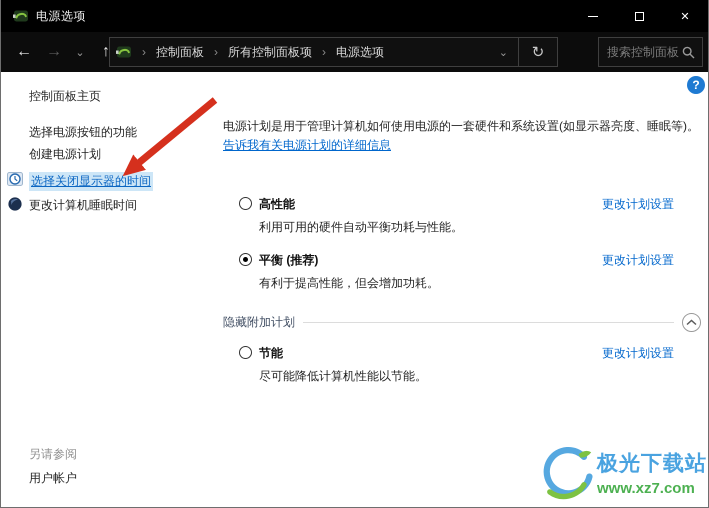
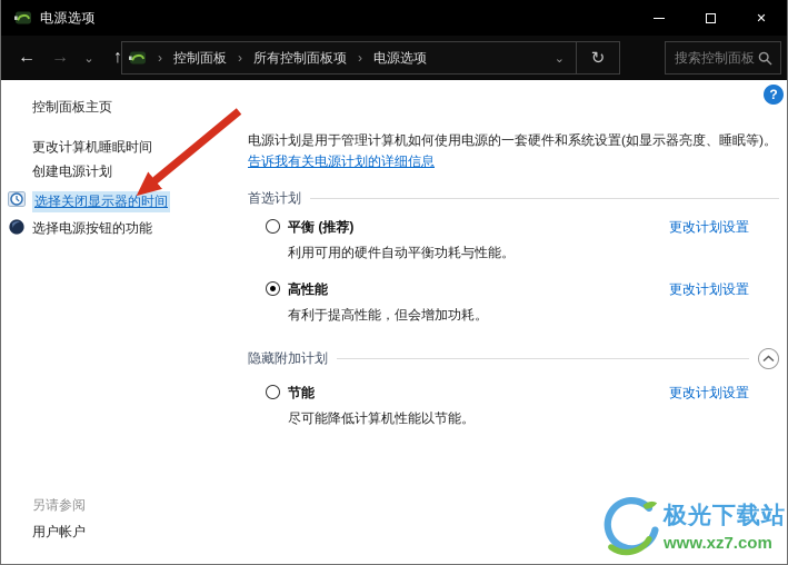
  电源选项
  ✕
  ←
  →
  ⌄
  ↑
  ›
  控制面板
  ›
  所有控制面板项
  ›
  电源选项
  ⌄
  ↻
  搜索控制面板
  控制面板主页
- 选择电源按钮的功能
+ 更改计算机睡眠时间
  创建电源计划
  选择关闭显示器的时间
- 更改计算机睡眠时间
+ 选择电源按钮的功能
  另请参阅
  用户帐户
  ?
  电源计划是用于管理计算机如何使用电源的一套硬件和系统设置(如显示器亮度、睡眠等)。告诉我有关电源计划的详细信息
+ 首选计划
- 高性能
+ 平衡 (推荐)
  更改计划设置
  利用可用的硬件自动平衡功耗与性能。
- 平衡 (推荐)
+ 高性能
  更改计划设置
  有利于提高性能，但会增加功耗。
  隐藏附加计划
  节能
  更改计划设置
  尽可能降低计算机性能以节能。
  极光下载站
  www.xz7.com
